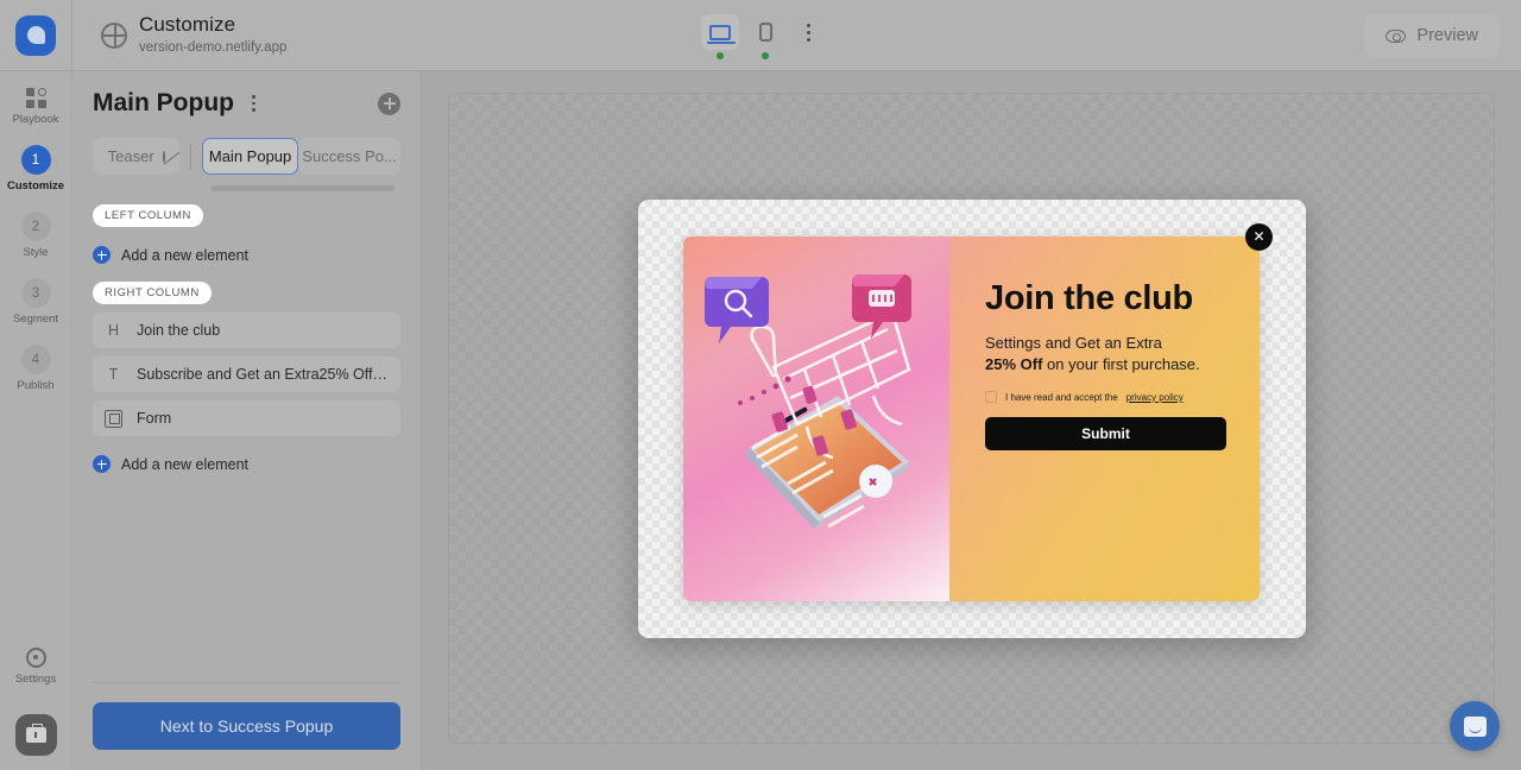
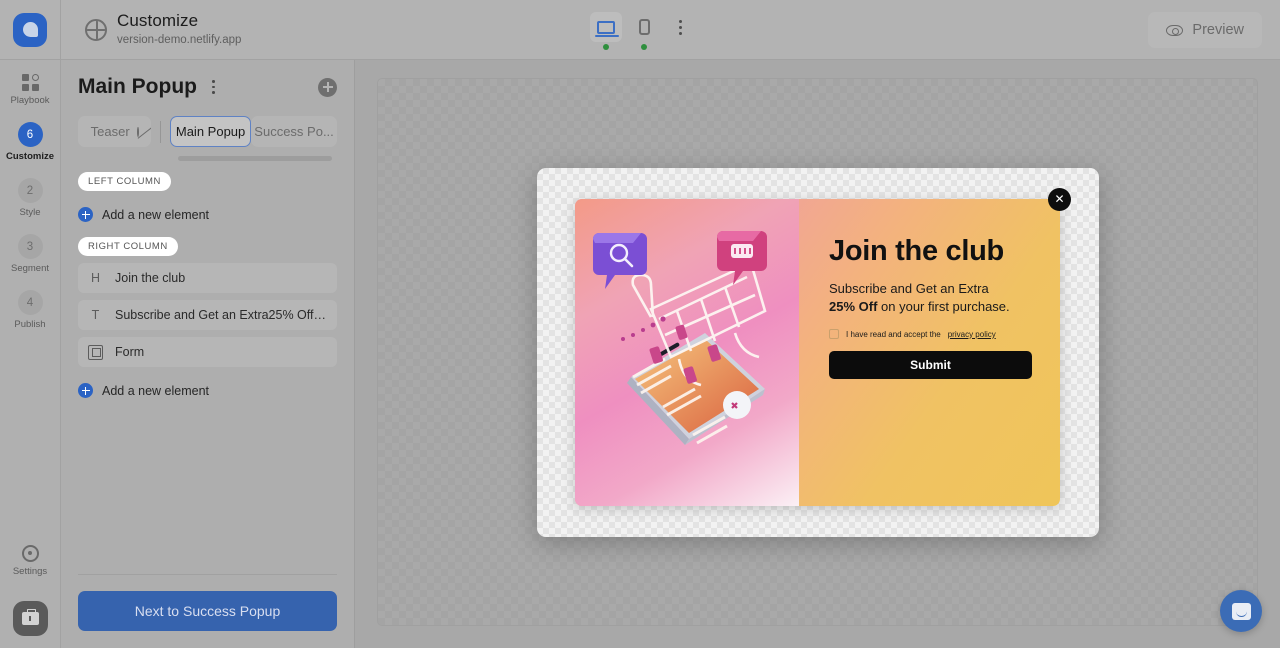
  Customize
  version-demo.netlify.app
  Preview
  Playbook
- 1
+ 6
  Customize
  2
  Style
  3
  Segment
  4
  Publish
  Settings
  Main Popup
  Teaser
  Main Popup
  Success Po...
  LEFT COLUMN
  Add a new element
  RIGHT COLUMN
  H
  Join the club
  T
  Subscribe and Get an Extra25% Off o
  Form
  Add a new element
  Next to Success Popup
  Join the club
- Settings and Get an Extra
+ Subscribe and Get an Extra
  25% Off on your first purchase.
  I have read and accept the
  privacy policy
  Submit
  ✕
